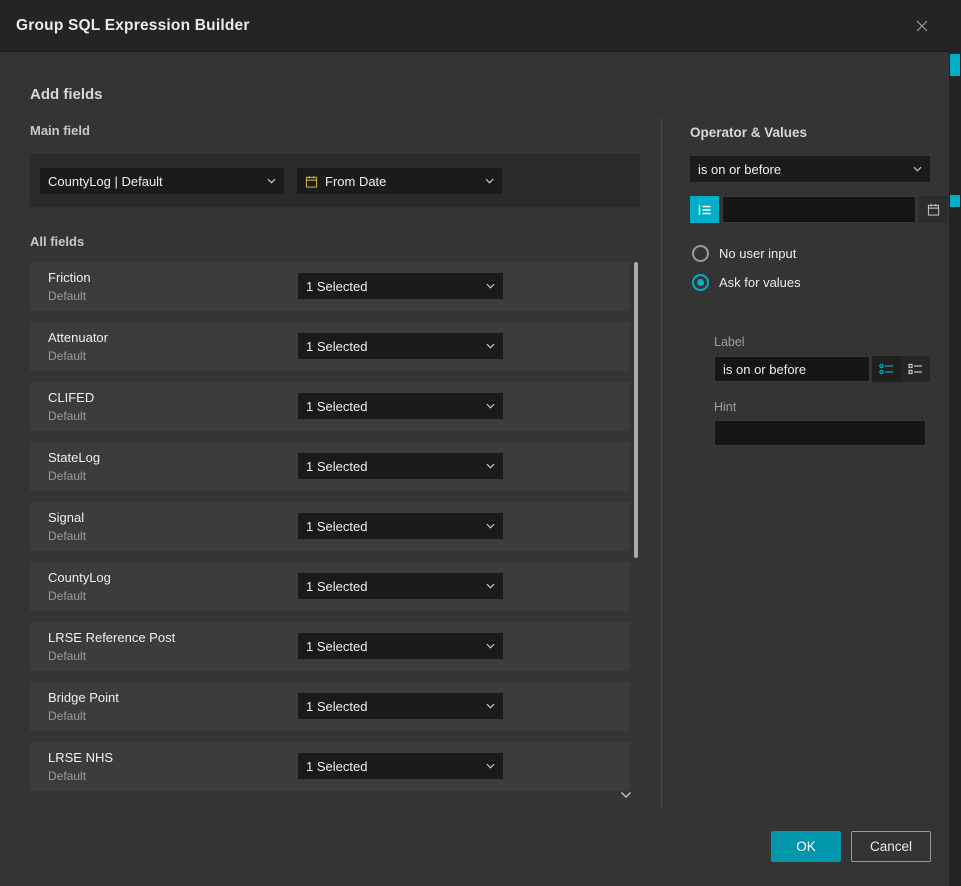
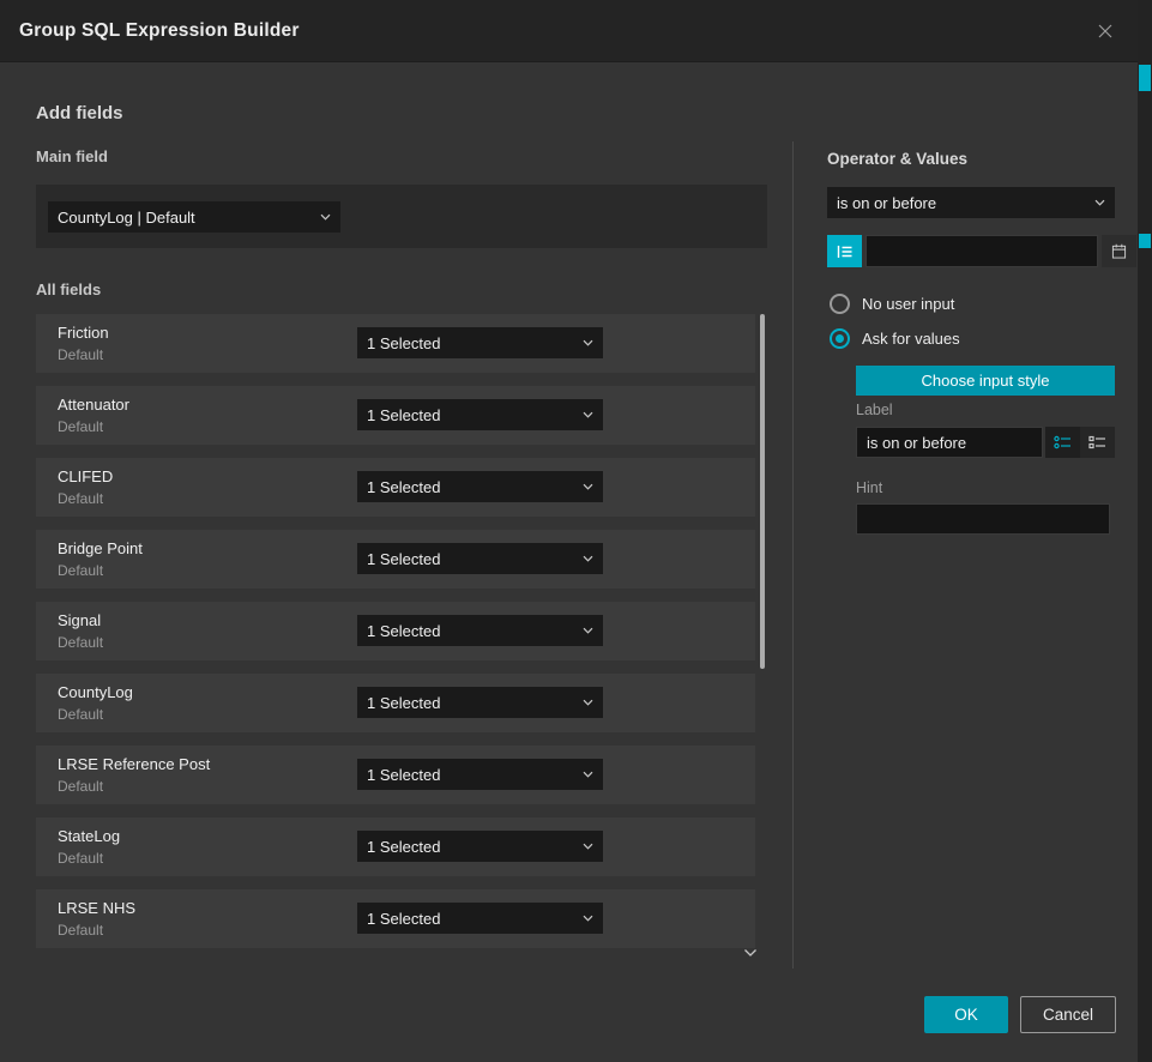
  Group SQL Expression Builder
  Add fields
  Main field
  CountyLog | Default
- From Date
  All fields
  Friction
  Default
  1 Selected
  Attenuator
  Default
  1 Selected
  CLIFED
  Default
  1 Selected
- StateLog
+ Bridge Point
  Default
  1 Selected
  Signal
  Default
  1 Selected
  CountyLog
  Default
  1 Selected
  LRSE Reference Post
  Default
  1 Selected
- Bridge Point
+ StateLog
  Default
  1 Selected
  LRSE NHS
  Default
  1 Selected
  Operator & Values
  is on or before
  No user input
  Ask for values
+ Choose input style
  Label
  is on or before
  Hint
  OK
  Cancel
